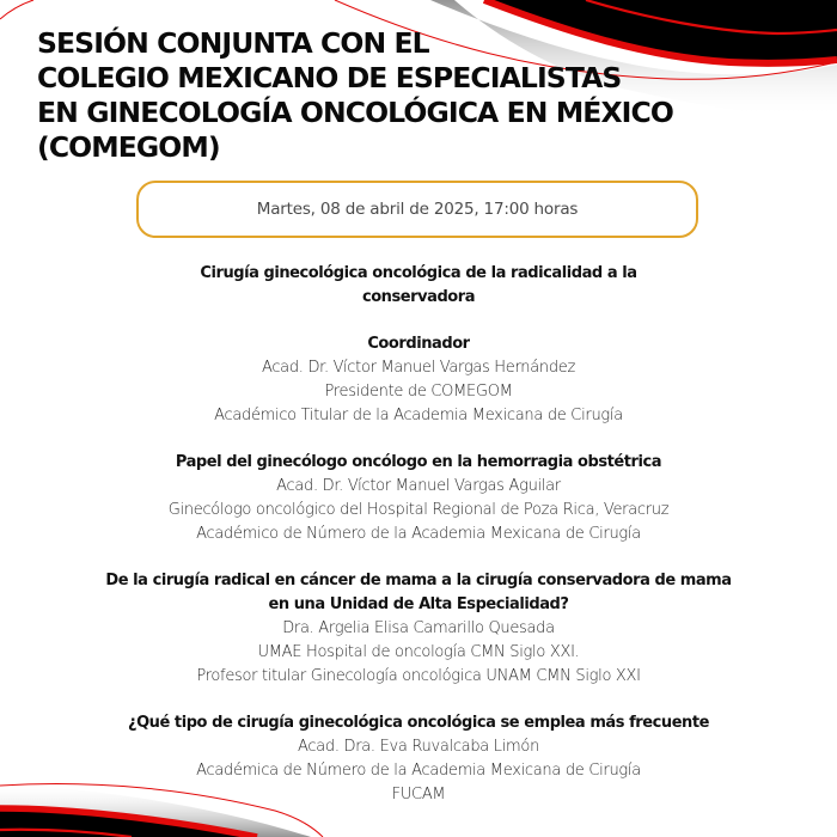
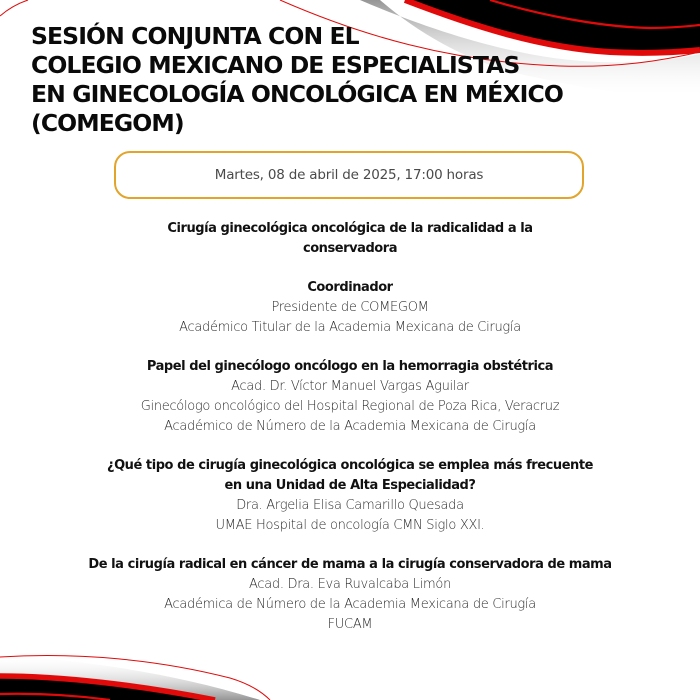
  SESIÓN CONJUNTA CON EL
  COLEGIO MEXICANO DE ESPECIALISTAS
  EN GINECOLOGÍA ONCOLÓGICA EN MÉXICO
  (COMEGOM)
  Martes, 08 de abril de 2025, 17:00 horas
  Cirugía ginecológica oncológica de la radicalidad a la
  conservadora
  Coordinador
- Acad. Dr. Víctor Manuel Vargas Hernández
  Presidente de COMEGOM
  Académico Titular de la Academia Mexicana de Cirugía
  Papel del ginecólogo oncólogo en la hemorragia obstétrica
  Acad. Dr. Víctor Manuel Vargas Aguilar
  Ginecólogo oncológico del Hospital Regional de Poza Rica, Veracruz
  Académico de Número de la Academia Mexicana de Cirugía
- De la cirugía radical en cáncer de mama a la cirugía conservadora de mama
+ ¿Qué tipo de cirugía ginecológica oncológica se emplea más frecuente
  en una Unidad de Alta Especialidad?
  Dra. Argelia Elisa Camarillo Quesada
  UMAE Hospital de oncología CMN Siglo XXI.
- Profesor titular Ginecología oncológica UNAM CMN Siglo XXI
- ¿Qué tipo de cirugía ginecológica oncológica se emplea más frecuente
+ De la cirugía radical en cáncer de mama a la cirugía conservadora de mama
  Acad. Dra. Eva Ruvalcaba Limón
  Académica de Número de la Academia Mexicana de Cirugía
  FUCAM
